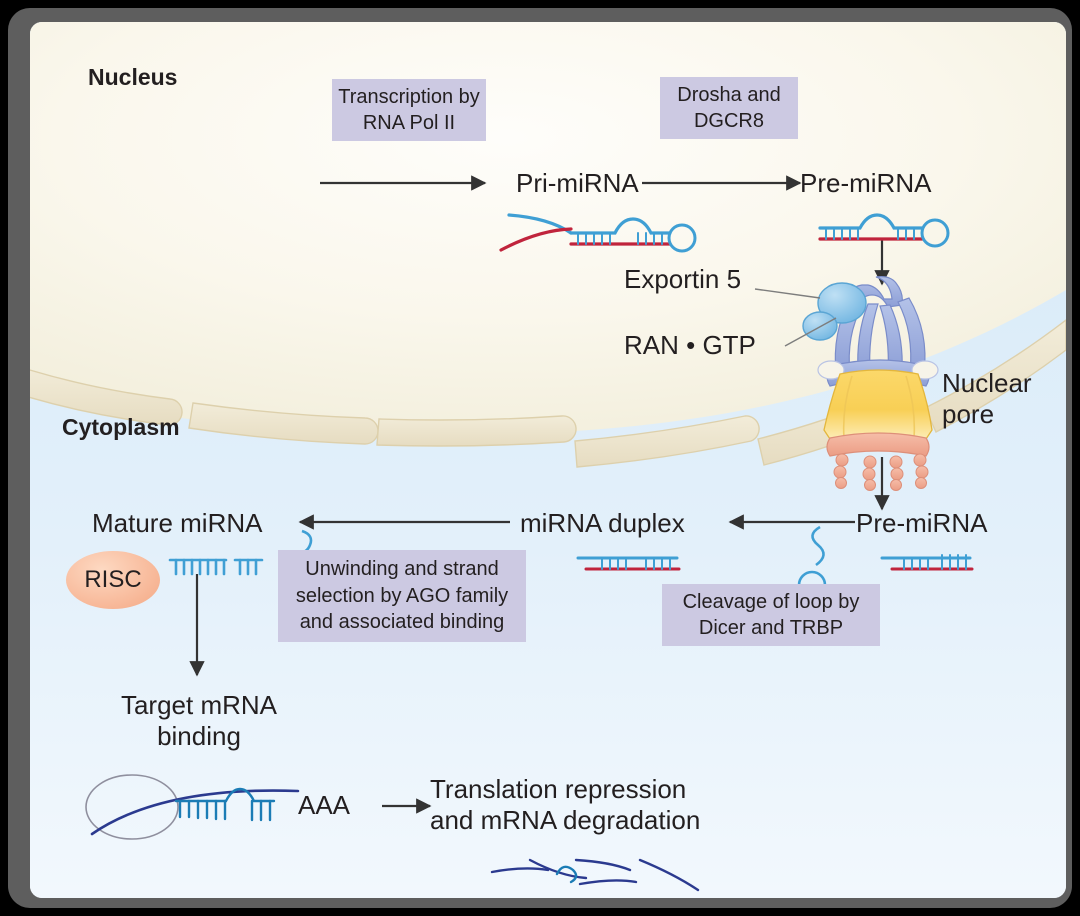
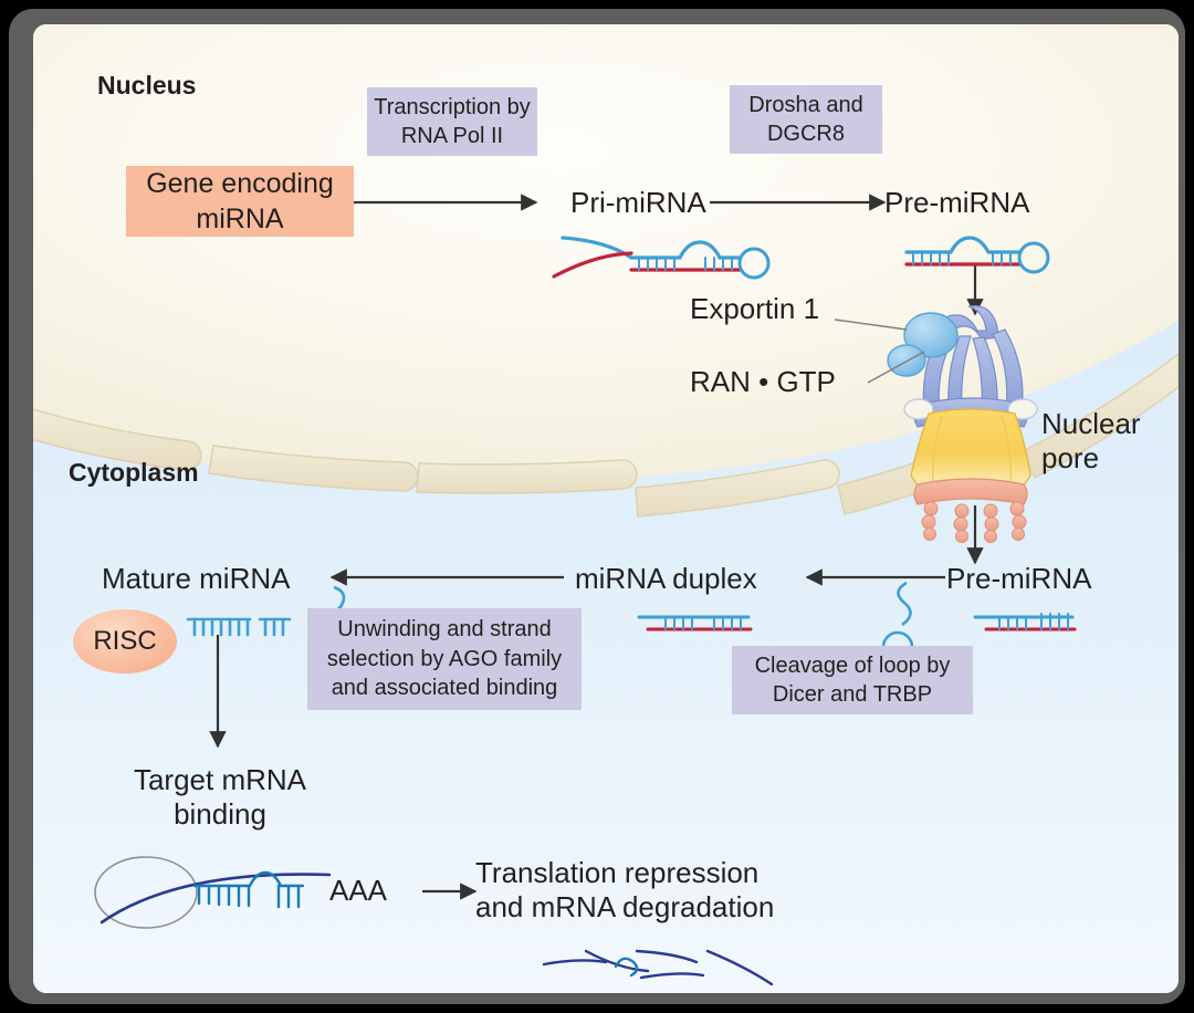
  Nucleus
  Cytoplasm
+ Gene encoding miRNA
  Transcription by RNA Pol II
  Drosha and DGCR8
  Pri-miRNA
  Pre-miRNA
- Exportin 5
+ Exportin 1
  RAN • GTP
  Nuclear
  pore
  Pre-miRNA
  miRNA duplex
  Mature miRNA
  RISC
  Cleavage of loop by Dicer and TRBP
  Unwinding and strand selection by AGO family and associated binding
  Target mRNA
  binding
  AAA
  Translation repression
  and mRNA degradation
